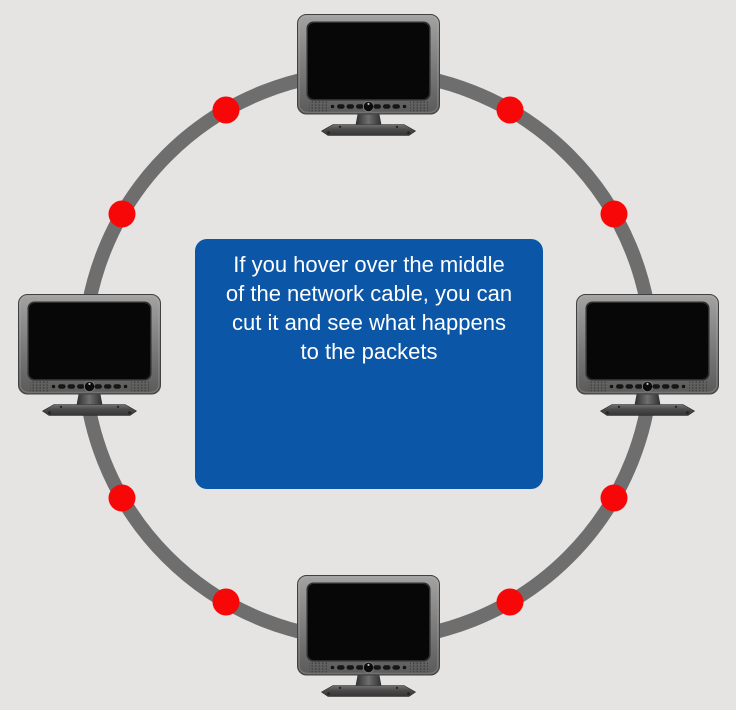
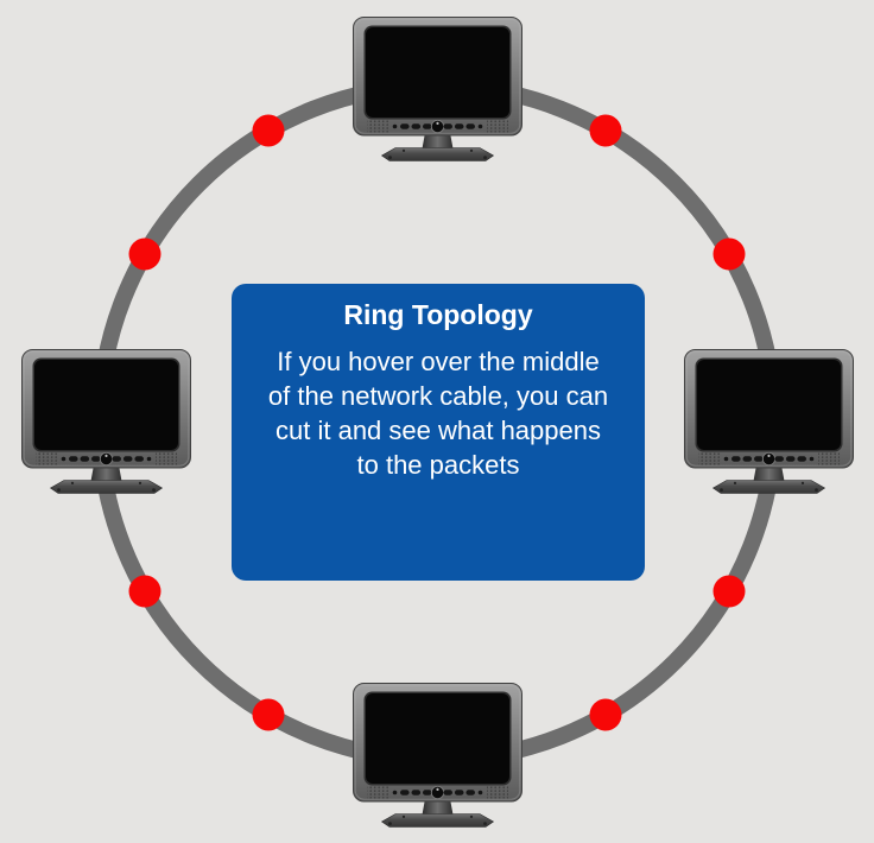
+ Ring Topology
  If you hover over the middle
  of the network cable, you can
  cut it and see what happens
  to the packets
